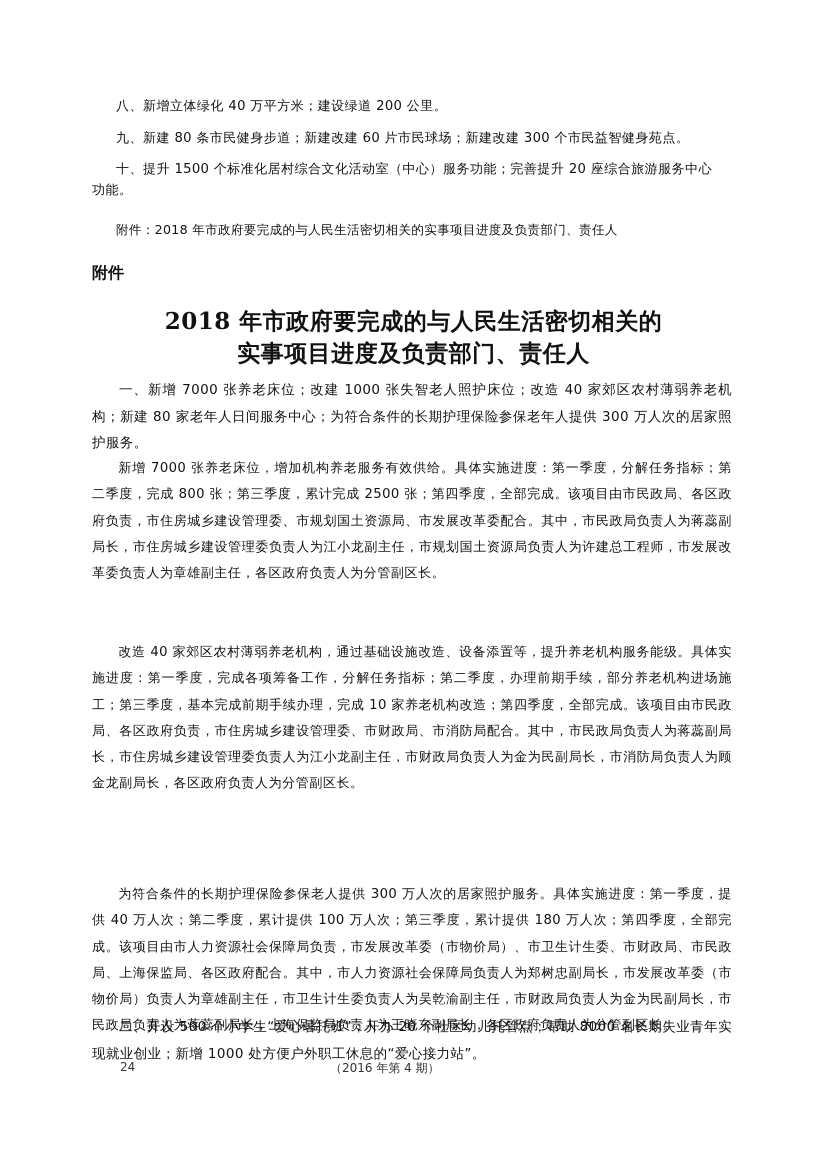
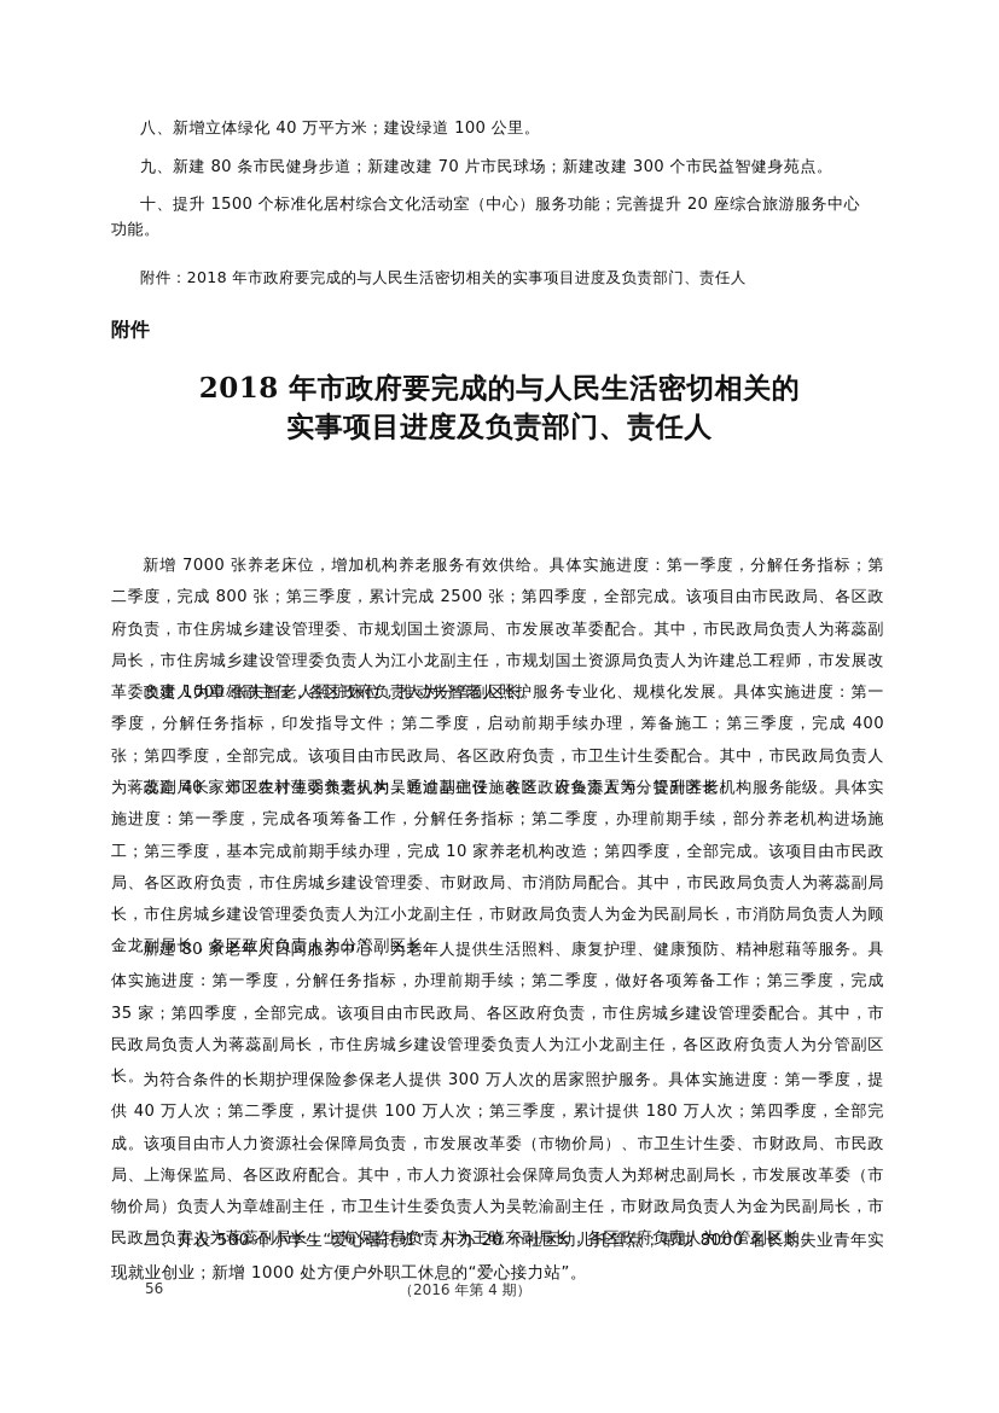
- 八、新增立体绿化 40 万平方米；建设绿道 200 公里。
+ 八、新增立体绿化 40 万平方米；建设绿道 100 公里。
- 九、新建 80 条市民健身步道；新建改建 60 片市民球场；新建改建 300 个市民益智健身苑点。
+ 九、新建 80 条市民健身步道；新建改建 70 片市民球场；新建改建 300 个市民益智健身苑点。
  十、提升 1500 个标准化居村综合文化活动室（中心）服务功能；完善提升 20 座综合旅游服务中心
  功能。
  附件：2018 年市政府要完成的与人民生活密切相关的实事项目进度及负责部门、责任人
  附件
  2018 年市政府要完成的与人民生活密切相关的
  实事项目进度及负责部门、责任人
- 一、新增 7000 张养老床位；改建 1000 张失智老人照护床位；改造 40 家郊区农村薄弱养老机构；新建 80 家老年人日间服务中心；为符合条件的长期护理保险参保老年人提供 300 万人次的居家照护服务。
  新增 7000 张养老床位，增加机构养老服务有效供给。具体实施进度：第一季度，分解任务指标；第二季度，完成 800 张；第三季度，累计完成 2500 张；第四季度，全部完成。该项目由市民政局、各区政府负责，市住房城乡建设管理委、市规划国土资源局、市发展改革委配合。其中，市民政局负责人为蒋蕊副局长，市住房城乡建设管理委负责人为江小龙副主任，市规划国土资源局负责人为许建总工程师，市发展改革委负责人为章雄副主任，各区政府负责人为分管副区长。
+ 改建 1000 张失智老人照护床位，推动失智老人照护服务专业化、规模化发展。具体实施进度：第一季度，分解任务指标，印发指导文件；第二季度，启动前期手续办理，筹备施工；第三季度，完成 400 张；第四季度，全部完成。该项目由市民政局、各区政府负责，市卫生计生委配合。其中，市民政局负责人为蒋蕊副局长，市卫生计生委负责人为吴乾渝副主任，各区政府负责人为分管副区长。
  改造 40 家郊区农村薄弱养老机构，通过基础设施改造、设备添置等，提升养老机构服务能级。具体实施进度：第一季度，完成各项筹备工作，分解任务指标；第二季度，办理前期手续，部分养老机构进场施工；第三季度，基本完成前期手续办理，完成 10 家养老机构改造；第四季度，全部完成。该项目由市民政局、各区政府负责，市住房城乡建设管理委、市财政局、市消防局配合。其中，市民政局负责人为蒋蕊副局长，市住房城乡建设管理委负责人为江小龙副主任，市财政局负责人为金为民副局长，市消防局负责人为顾金龙副局长，各区政府负责人为分管副区长。
+ 新建 80 家老年人日间服务中心，为老年人提供生活照料、康复护理、健康预防、精神慰藉等服务。具体实施进度：第一季度，分解任务指标，办理前期手续；第二季度，做好各项筹备工作；第三季度，完成 35 家；第四季度，全部完成。该项目由市民政局、各区政府负责，市住房城乡建设管理委配合。其中，市民政局负责人为蒋蕊副局长，市住房城乡建设管理委负责人为江小龙副主任，各区政府负责人为分管副区长。
  为符合条件的长期护理保险参保老人提供 300 万人次的居家照护服务。具体实施进度：第一季度，提供 40 万人次；第二季度，累计提供 100 万人次；第三季度，累计提供 180 万人次；第四季度，全部完成。该项目由市人力资源社会保障局负责，市发展改革委（市物价局）、市卫生计生委、市财政局、市民政局、上海保监局、各区政府配合。其中，市人力资源社会保障局负责人为郑树忠副局长，市发展改革委（市物价局）负责人为章雄副主任，市卫生计生委负责人为吴乾渝副主任，市财政局负责人为金为民副局长，市民政局负责人为蒋蕊副局长，上海保监局负责人为王晓东副局长，各区政府负责人为分管副区长。
  二、开设 500 个小学生“爱心暑托班”；开办 20 个社区幼儿托管点；帮助 8000 名长期失业青年实现就业创业；新增 1000 处方便户外职工休息的“爱心接力站”。
- 24
+ 56
  （2016 年第 4 期）
